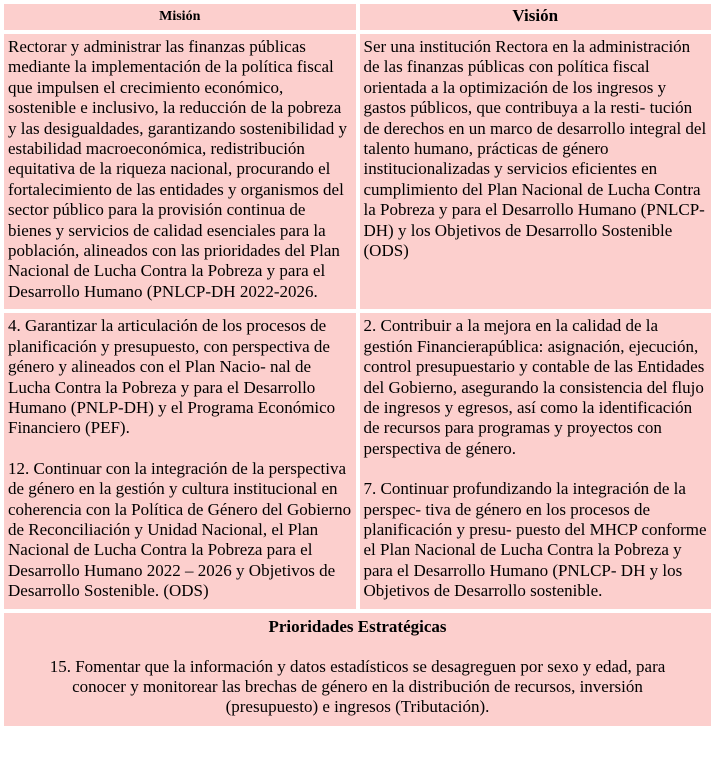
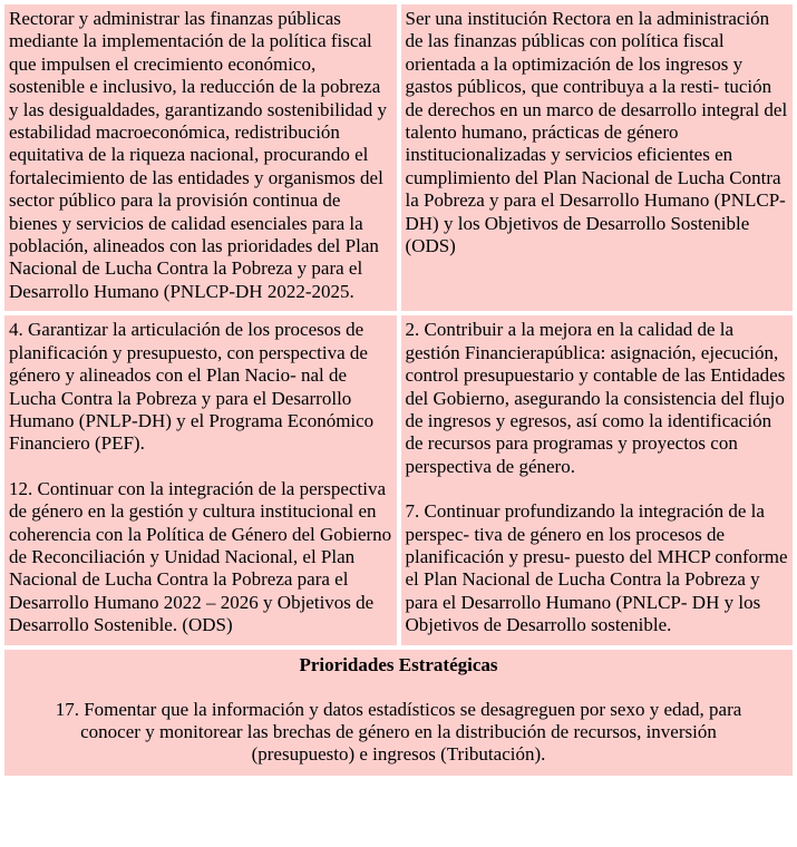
- Misión	Visión
- Rectorar y administrar las finanzas públicas mediante la implementación de la política fiscal que impulsen el crecimiento económico, sostenible e inclusivo, la reducción de la pobreza y las desigualdades, garantizando sostenibilidad y estabilidad macroeconómica, redistribución equitativa de la riqueza nacional, procurando el fortalecimiento de las entidades y organismos del sector público para la provisión continua de bienes y servicios de calidad esenciales para la población, alineados con las prioridades del Plan Nacional de Lucha Contra la Pobreza y para el Desarrollo Humano (PNLCP-DH 2022-2026.	Ser una institución Rectora en la administración de las finanzas públicas con política fiscal orientada a la optimización de los ingresos y gastos públicos, que contribuya a la resti- tución de derechos en un marco de desarrollo integral del talento humano, prácticas de género institucionalizadas y servicios eficientes en cumplimiento del Plan Nacional de Lucha Contra la Pobreza y para el Desarrollo Humano (PNLCP- DH) y los Objetivos de Desarrollo Sostenible (ODS)
+ Rectorar y administrar las finanzas públicas mediante la implementación de la política fiscal que impulsen el crecimiento económico, sostenible e inclusivo, la reducción de la pobreza y las desigualdades, garantizando sostenibilidad y estabilidad macroeconómica, redistribución equitativa de la riqueza nacional, procurando el fortalecimiento de las entidades y organismos del sector público para la provisión continua de bienes y servicios de calidad esenciales para la población, alineados con las prioridades del Plan Nacional de Lucha Contra la Pobreza y para el Desarrollo Humano (PNLCP-DH 2022-2025.	Ser una institución Rectora en la administración de las finanzas públicas con política fiscal orientada a la optimización de los ingresos y gastos públicos, que contribuya a la resti- tución de derechos en un marco de desarrollo integral del talento humano, prácticas de género institucionalizadas y servicios eficientes en cumplimiento del Plan Nacional de Lucha Contra la Pobreza y para el Desarrollo Humano (PNLCP- DH) y los Objetivos de Desarrollo Sostenible (ODS)
  4. Garantizar la articulación de los procesos de planificación y presupuesto, con perspectiva de género y alineados con el Plan Nacio- nal de Lucha Contra la Pobreza y para el Desarrollo Humano (PNLP-DH) y el Programa Económico Financiero (PEF). 12. Continuar con la integración de la perspectiva de género en la gestión y cultura institucional en coherencia con la Política de Género del Gobierno de Reconciliación y Unidad Nacional, el Plan Nacional de Lucha Contra la Pobreza para el Desarrollo Humano 2022 – 2026 y Objetivos de Desarrollo Sostenible. (ODS)	2. Contribuir a la mejora en la calidad de la gestión Financierapública: asignación, ejecución, control presupuestario y contable de las Entidades del Gobierno, asegurando la consistencia del flujo de ingresos y egresos, así como la identificación de recursos para programas y proyectos con perspectiva de género. 7. Continuar profundizando la integración de la perspec- tiva de género en los procesos de planificación y presu- puesto del MHCP conforme el Plan Nacional de Lucha Contra la Pobreza y para el Desarrollo Humano (PNLCP- DH y los Objetivos de Desarrollo sostenible.
- Prioridades Estratégicas 15. Fomentar que la información y datos estadísticos se desagreguen por sexo y edad, para conocer y monitorear las brechas de género en la distribución de recursos, inversión (presupuesto) e ingresos (Tributación).
+ Prioridades Estratégicas 17. Fomentar que la información y datos estadísticos se desagreguen por sexo y edad, para conocer y monitorear las brechas de género en la distribución de recursos, inversión (presupuesto) e ingresos (Tributación).
